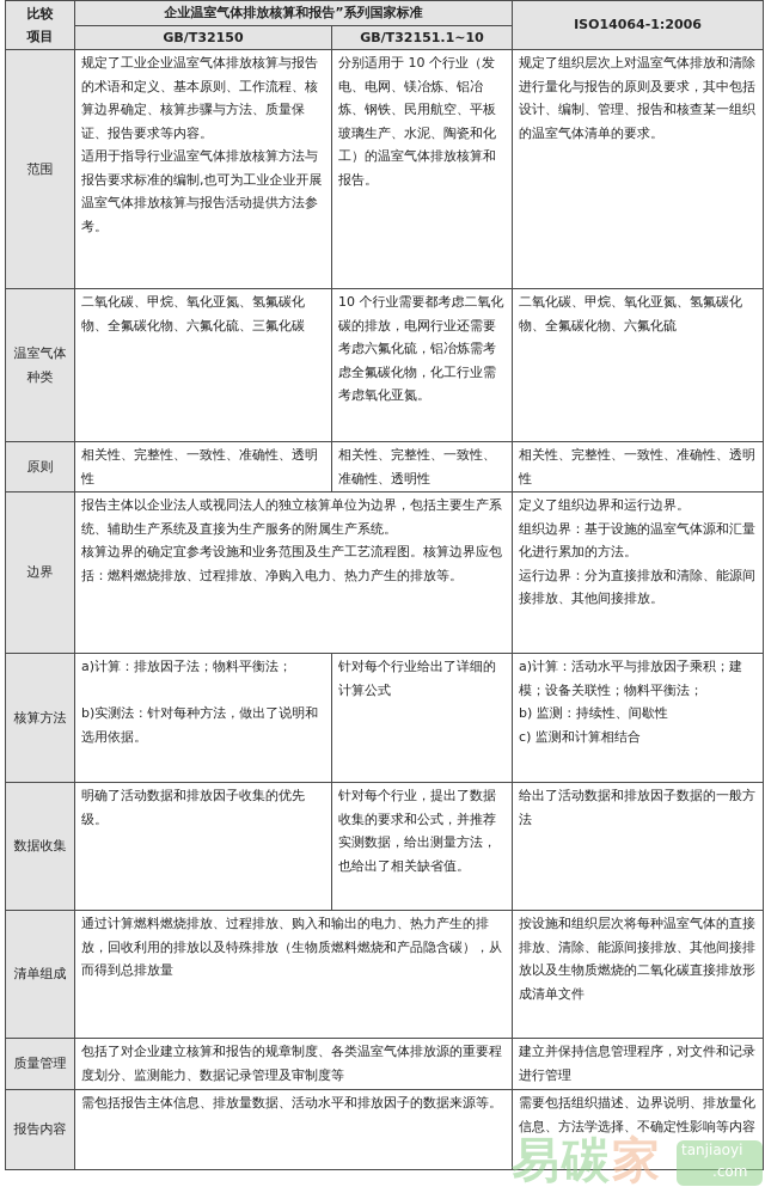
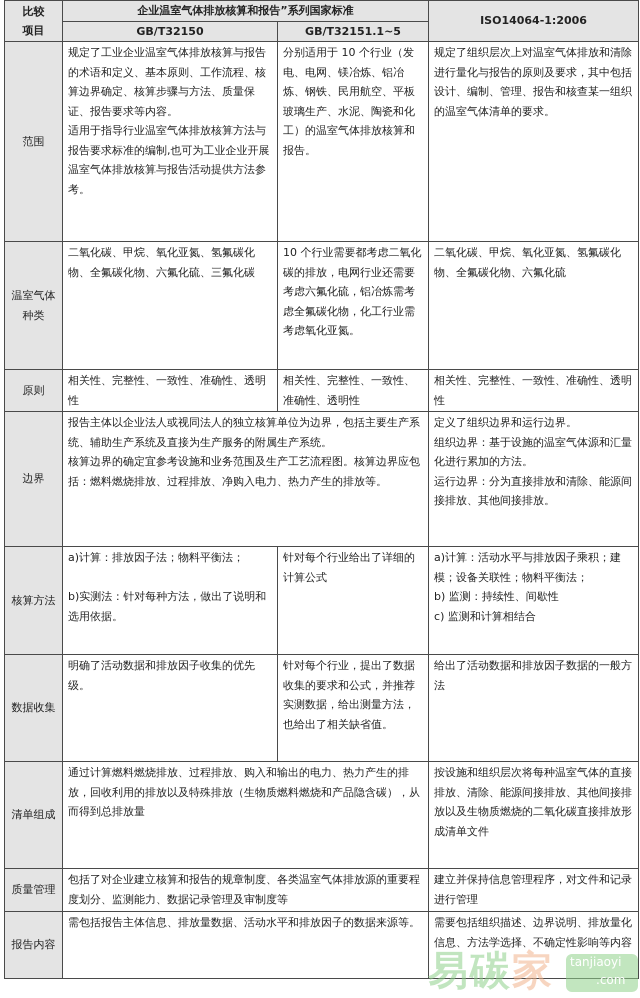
  比较 项目	企业温室气体排放核算和报告”系列国家标准	ISO14064-1:2006
- GB/T32150	GB/T32151.1~10
+ GB/T32150	GB/T32151.1~5
  范围	规定了工业企业温室气体排放核算与报告的术语和定义、基本原则、工作流程、核算边界确定、核算步骤与方法、质量保证、报告要求等内容。 适用于指导行业温室气体排放核算方法与报告要求标准的编制,也可为工业企业开展温室气体排放核算与报告活动提供方法参考。	分别适用于 10 个行业（发电、电网、镁冶炼、铝冶炼、钢铁、民用航空、平板玻璃生产、水泥、陶瓷和化工）的温室气体排放核算和报告。	规定了组织层次上对温室气体排放和清除进行量化与报告的原则及要求，其中包括设计、编制、管理、报告和核查某一组织的温室气体清单的要求。
  温室气体 种类	二氧化碳、甲烷、氧化亚氮、氢氟碳化物、全氟碳化物、六氟化硫、三氟化碳	10 个行业需要都考虑二氧化碳的排放，电网行业还需要考虑六氟化硫，铝冶炼需考虑全氟碳化物，化工行业需考虑氧化亚氮。	二氧化碳、甲烷、氧化亚氮、氢氟碳化物、全氟碳化物、六氟化硫
  原则	相关性、完整性、一致性、准确性、透明性	相关性、完整性、一致性、准确性、透明性	相关性、完整性、一致性、准确性、透明性
  边界	报告主体以企业法人或视同法人的独立核算单位为边界，包括主要生产系统、辅助生产系统及直接为生产服务的附属生产系统。 核算边界的确定宜参考设施和业务范围及生产工艺流程图。核算边界应包括：燃料燃烧排放、过程排放、净购入电力、热力产生的排放等。	定义了组织边界和运行边界。 组织边界：基于设施的温室气体源和汇量化进行累加的方法。 运行边界：分为直接排放和清除、能源间接排放、其他间接排放。
  核算方法	a)计算：排放因子法；物料平衡法； b)实测法：针对每种方法，做出了说明和选用依据。	针对每个行业给出了详细的计算公式	a)计算：活动水平与排放因子乘积；建模；设备关联性；物料平衡法； b) 监测：持续性、间歇性 c) 监测和计算相结合
  数据收集	明确了活动数据和排放因子收集的优先级。	针对每个行业，提出了数据收集的要求和公式，并推荐实测数据，给出测量方法，也给出了相关缺省值。	给出了活动数据和排放因子数据的一般方法
  清单组成	通过计算燃料燃烧排放、过程排放、购入和输出的电力、热力产生的排放，回收利用的排放以及特殊排放（生物质燃料燃烧和产品隐含碳），从而得到总排放量	按设施和组织层次将每种温室气体的直接排放、清除、能源间接排放、其他间接排放以及生物质燃烧的二氧化碳直接排放形成清单文件
  质量管理	包括了对企业建立核算和报告的规章制度、各类温室气体排放源的重要程度划分、监测能力、数据记录管理及审制度等	建立并保持信息管理程序，对文件和记录进行管理
  报告内容	需包括报告主体信息、排放量数据、活动水平和排放因子的数据来源等。	需要包括组织描述、边界说明、排放量化信息、方法学选择、不确定性影响等内容
  易碳家
  tanjiaoyi
  .com
